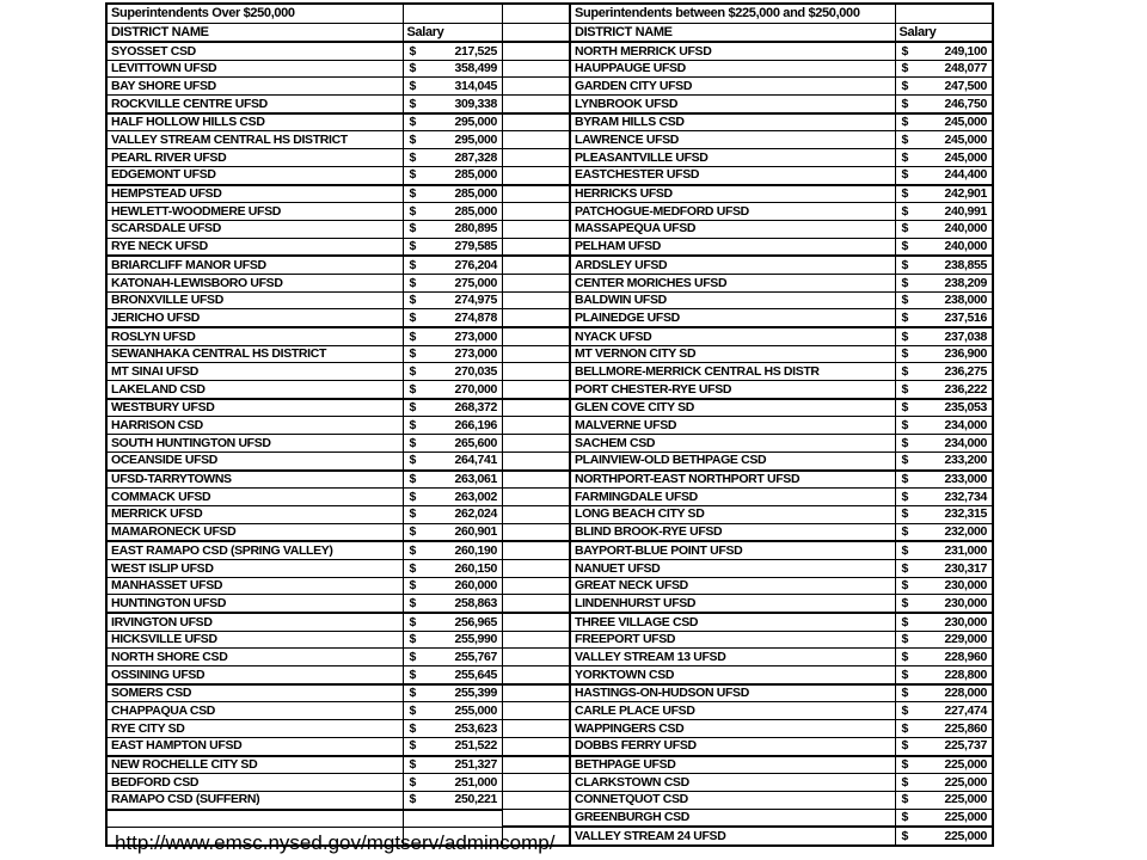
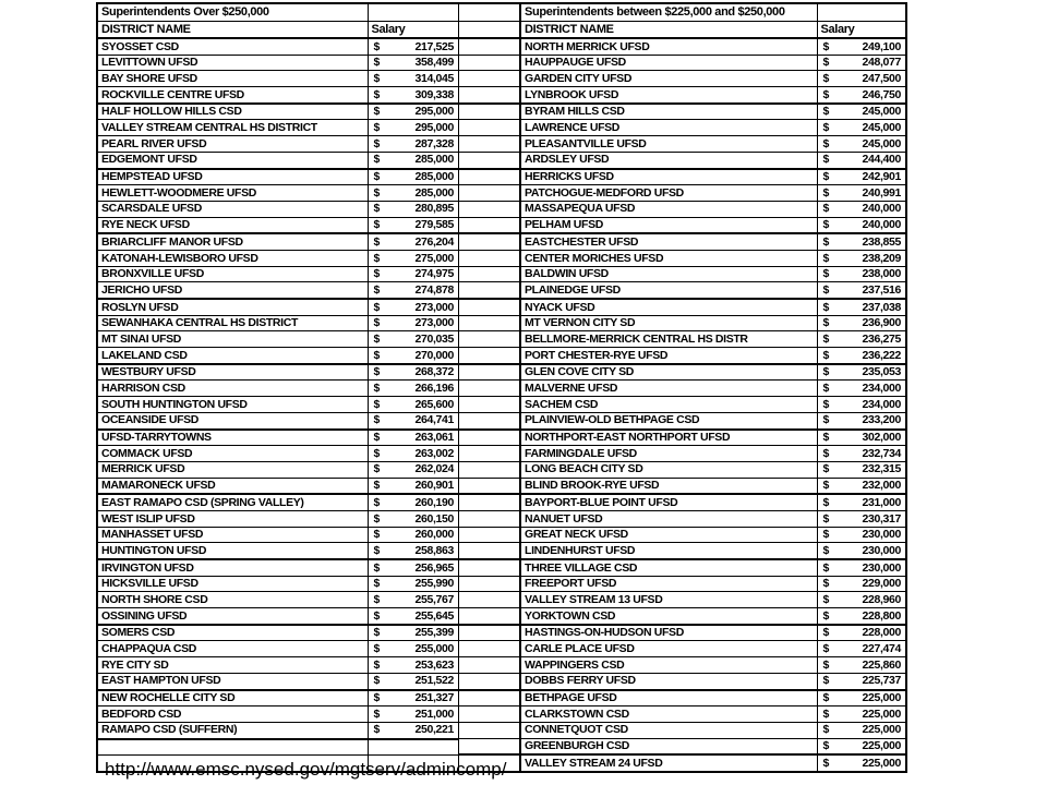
  Superintendents Over $250,000
  DISTRICT NAME	Salary
  SYOSSET CSD	$ 217,525
  LEVITTOWN UFSD	$ 358,499
  BAY SHORE UFSD	$ 314,045
  ROCKVILLE CENTRE UFSD	$ 309,338
  HALF HOLLOW HILLS CSD	$ 295,000
  VALLEY STREAM CENTRAL HS DISTRICT	$ 295,000
  PEARL RIVER UFSD	$ 287,328
  EDGEMONT UFSD	$ 285,000
  HEMPSTEAD UFSD	$ 285,000
  HEWLETT-WOODMERE UFSD	$ 285,000
  SCARSDALE UFSD	$ 280,895
  RYE NECK UFSD	$ 279,585
  BRIARCLIFF MANOR UFSD	$ 276,204
  KATONAH-LEWISBORO UFSD	$ 275,000
  BRONXVILLE UFSD	$ 274,975
  JERICHO UFSD	$ 274,878
  ROSLYN UFSD	$ 273,000
  SEWANHAKA CENTRAL HS DISTRICT	$ 273,000
  MT SINAI UFSD	$ 270,035
  LAKELAND CSD	$ 270,000
  WESTBURY UFSD	$ 268,372
  HARRISON CSD	$ 266,196
  SOUTH HUNTINGTON UFSD	$ 265,600
  OCEANSIDE UFSD	$ 264,741
  UFSD-TARRYTOWNS	$ 263,061
  COMMACK UFSD	$ 263,002
  MERRICK UFSD	$ 262,024
  MAMARONECK UFSD	$ 260,901
  EAST RAMAPO CSD (SPRING VALLEY)	$ 260,190
  WEST ISLIP UFSD	$ 260,150
  MANHASSET UFSD	$ 260,000
  HUNTINGTON UFSD	$ 258,863
  IRVINGTON UFSD	$ 256,965
  HICKSVILLE UFSD	$ 255,990
  NORTH SHORE CSD	$ 255,767
  OSSINING UFSD	$ 255,645
  SOMERS CSD	$ 255,399
  CHAPPAQUA CSD	$ 255,000
  RYE CITY SD	$ 253,623
  EAST HAMPTON UFSD	$ 251,522
  NEW ROCHELLE CITY SD	$ 251,327
  BEDFORD CSD	$ 251,000
  RAMAPO CSD (SUFFERN)	$ 250,221
  Superintendents between $225,000 and $250,000
  DISTRICT NAME	Salary
  NORTH MERRICK UFSD	$ 249,100
  HAUPPAUGE UFSD	$ 248,077
  GARDEN CITY UFSD	$ 247,500
  LYNBROOK UFSD	$ 246,750
  BYRAM HILLS CSD	$ 245,000
  LAWRENCE UFSD	$ 245,000
  PLEASANTVILLE UFSD	$ 245,000
- EASTCHESTER UFSD	$ 244,400
+ ARDSLEY UFSD	$ 244,400
  HERRICKS UFSD	$ 242,901
  PATCHOGUE-MEDFORD UFSD	$ 240,991
  MASSAPEQUA UFSD	$ 240,000
  PELHAM UFSD	$ 240,000
- ARDSLEY UFSD	$ 238,855
+ EASTCHESTER UFSD	$ 238,855
  CENTER MORICHES UFSD	$ 238,209
  BALDWIN UFSD	$ 238,000
  PLAINEDGE UFSD	$ 237,516
  NYACK UFSD	$ 237,038
  MT VERNON CITY SD	$ 236,900
  BELLMORE-MERRICK CENTRAL HS DISTR	$ 236,275
  PORT CHESTER-RYE UFSD	$ 236,222
  GLEN COVE CITY SD	$ 235,053
  MALVERNE UFSD	$ 234,000
  SACHEM CSD	$ 234,000
  PLAINVIEW-OLD BETHPAGE CSD	$ 233,200
- NORTHPORT-EAST NORTHPORT UFSD	$ 233,000
+ NORTHPORT-EAST NORTHPORT UFSD	$ 302,000
  FARMINGDALE UFSD	$ 232,734
  LONG BEACH CITY SD	$ 232,315
  BLIND BROOK-RYE UFSD	$ 232,000
  BAYPORT-BLUE POINT UFSD	$ 231,000
  NANUET UFSD	$ 230,317
  GREAT NECK UFSD	$ 230,000
  LINDENHURST UFSD	$ 230,000
  THREE VILLAGE CSD	$ 230,000
  FREEPORT UFSD	$ 229,000
  VALLEY STREAM 13 UFSD	$ 228,960
  YORKTOWN CSD	$ 228,800
  HASTINGS-ON-HUDSON UFSD	$ 228,000
  CARLE PLACE UFSD	$ 227,474
  WAPPINGERS CSD	$ 225,860
  DOBBS FERRY UFSD	$ 225,737
  BETHPAGE UFSD	$ 225,000
  CLARKSTOWN CSD	$ 225,000
  CONNETQUOT CSD	$ 225,000
  GREENBURGH CSD	$ 225,000
  VALLEY STREAM 24 UFSD	$ 225,000
  http://www.emsc.nysed.gov/mgtserv/admincomp/
